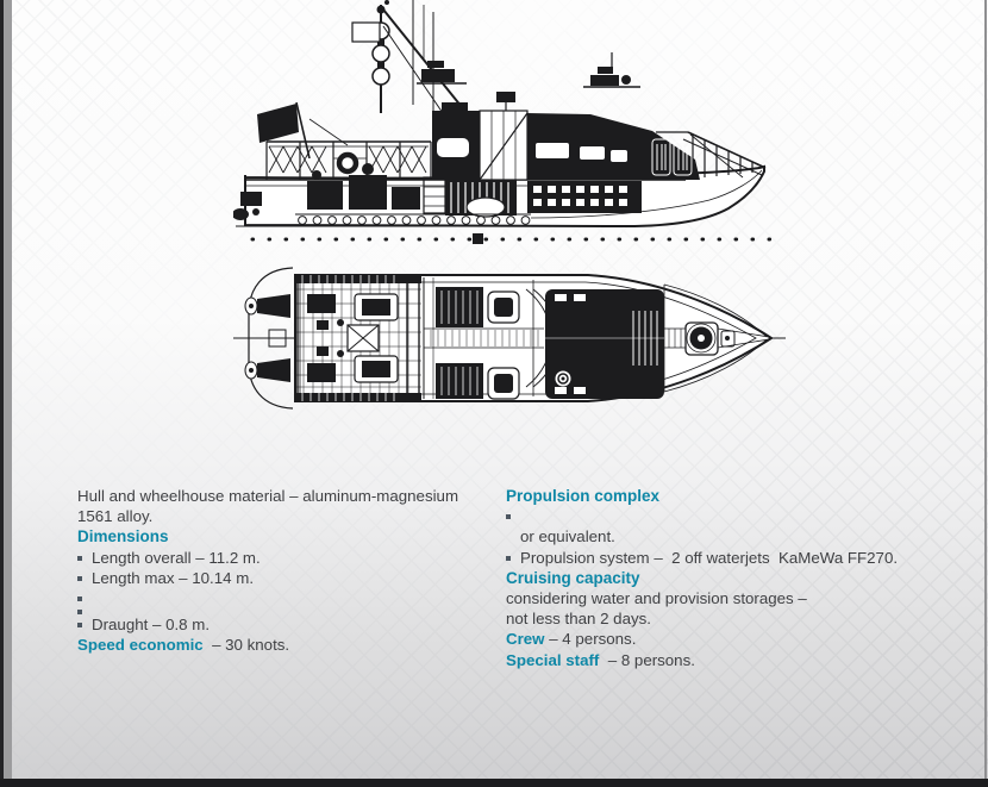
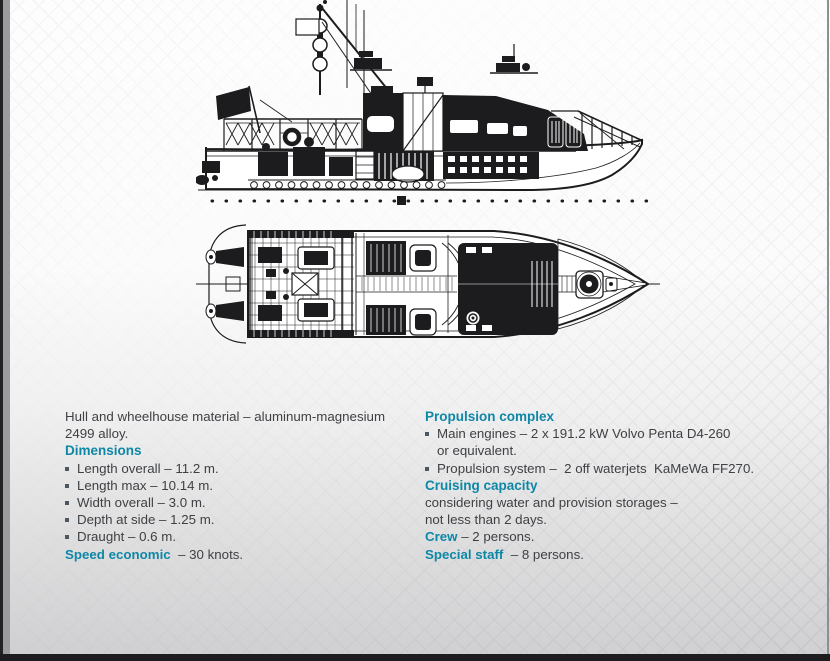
  Hull and wheelhouse material – aluminum-magnesium
- 1561 alloy.
+ 2499 alloy.
  Dimensions
  Length overall – 11.2 m.
  Length max – 10.14 m.
+ Width overall – 3.0 m.
+ Depth at side – 1.25 m.
- Draught – 0.8 m.
+ Draught – 0.6 m.
  Speed economic – 30 knots.
  Propulsion complex
+ Main engines – 2 x 191.2 kW Volvo Penta D4-260
  or equivalent.
  Propulsion system – 2 off waterjets KaMeWa FF270.
  Cruising capacity
  considering water and provision storages –
  not less than 2 days.
- Crew – 4 persons.
+ Crew – 2 persons.
  Special staff – 8 persons.
